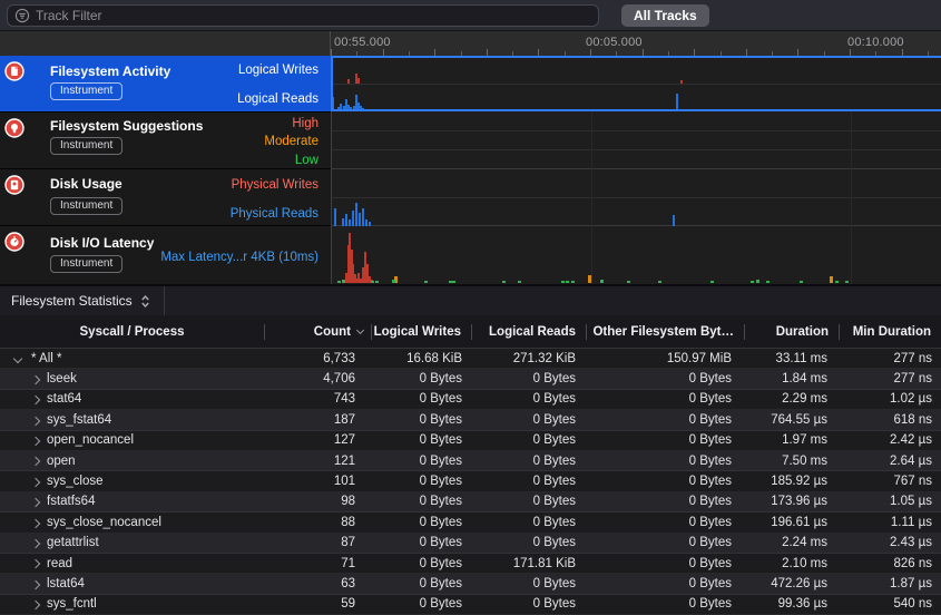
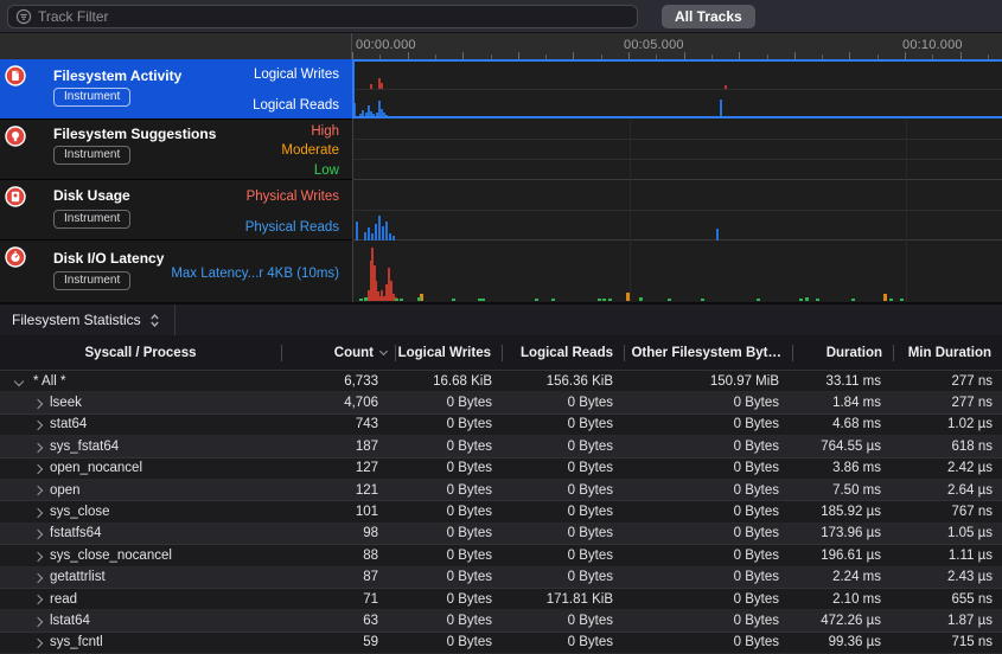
  Track Filter
  All Tracks
- 00:55.000
+ 00:00.000
  00:05.000
  00:10.000
  Filesystem Activity
  Instrument
  Logical Writes
  Logical Reads
  Filesystem Suggestions
  Instrument
  High
  Moderate
  Low
  Disk Usage
  Instrument
  Physical Writes
  Physical Reads
  Disk I/O Latency
  Instrument
  Max Latency...r 4KB (10ms)
  Filesystem Statistics
  Syscall / Process
  Count
  Logical Writes
  Logical Reads
  Other Filesystem Byt…
  Duration
  Min Duration
  * All *
  6,733
  16.68 KiB
- 271.32 KiB
+ 156.36 KiB
  150.97 MiB
  33.11 ms
  277 ns
  lseek
  4,706
  0 Bytes
  0 Bytes
  0 Bytes
  1.84 ms
  277 ns
  stat64
  743
  0 Bytes
  0 Bytes
  0 Bytes
- 2.29 ms
+ 4.68 ms
  1.02 µs
  sys_fstat64
  187
  0 Bytes
  0 Bytes
  0 Bytes
  764.55 µs
  618 ns
  open_nocancel
  127
  0 Bytes
  0 Bytes
  0 Bytes
- 1.97 ms
+ 3.86 ms
  2.42 µs
  open
  121
  0 Bytes
  0 Bytes
  0 Bytes
  7.50 ms
  2.64 µs
  sys_close
  101
  0 Bytes
  0 Bytes
  0 Bytes
  185.92 µs
  767 ns
  fstatfs64
  98
  0 Bytes
  0 Bytes
  0 Bytes
  173.96 µs
  1.05 µs
  sys_close_nocancel
  88
  0 Bytes
  0 Bytes
  0 Bytes
  196.61 µs
  1.11 µs
  getattrlist
  87
  0 Bytes
  0 Bytes
  0 Bytes
  2.24 ms
  2.43 µs
  read
  71
  0 Bytes
  171.81 KiB
  0 Bytes
  2.10 ms
- 826 ns
+ 655 ns
  lstat64
  63
  0 Bytes
  0 Bytes
  0 Bytes
  472.26 µs
  1.87 µs
  sys_fcntl
  59
  0 Bytes
  0 Bytes
  0 Bytes
  99.36 µs
- 540 ns
+ 715 ns
